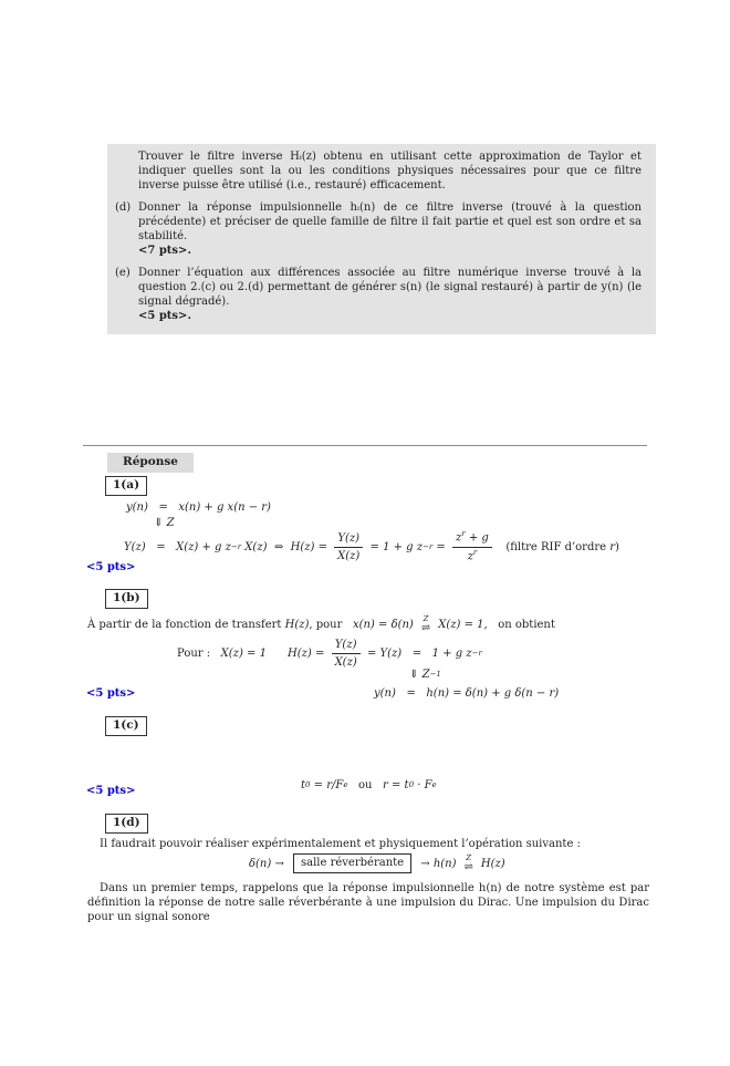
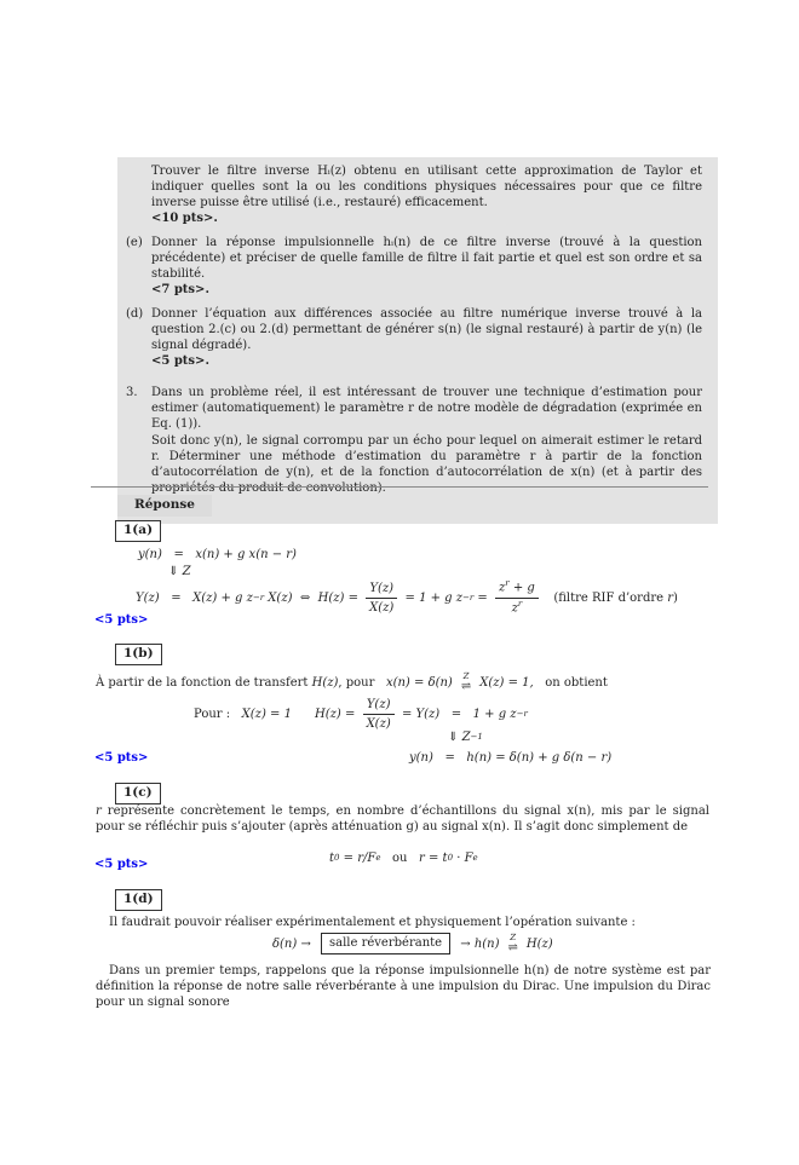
  Trouver le filtre inverse Hᵢ(z) obtenu en utilisant cette approximation de Taylor et indiquer quelles sont la ou les conditions physiques nécessaires pour que ce filtre inverse puisse être utilisé (i.e., restauré) efficacement.
+ <10 pts>.
- (d)
+ (e)
  Donner la réponse impulsionnelle hᵢ(n) de ce filtre inverse (trouvé à la question précédente) et préciser de quelle famille de filtre il fait partie et quel est son ordre et sa stabilité.
  <7 pts>.
- (e)
+ (d)
  Donner l’équation aux différences associée au filtre numérique inverse trouvé à la question 2.(c) ou 2.(d) permettant de générer s(n) (le signal restauré) à partir de y(n) (le signal dégradé).
  <5 pts>.
+ 3.
+ Dans un problème réel, il est intéressant de trouver une technique d’estimation pour estimer (automatiquement) le paramètre r de notre modèle de dégradation (exprimée en Eq. (1)).
+ Soit donc y(n), le signal corrompu par un écho pour lequel on aimerait estimer le retard r. Déterminer une méthode d’estimation du paramètre r à partir de la fonction d’autocorrélation de y(n), et de la fonction d’autocorrélation de x(n) (et à partir des propriétés du produit de convolution).
  Réponse
  1(a)
  y(n)
  =
  x(n) + g x(n − r)
  ⇓
  Z
  Y(z) = X(z) + g z
  −r
  X(z)
  ⇔
  H(z) =
  Y(z)
  X(z)
  = 1 + g z
  −r
  =
  zr + g
  zr
  (filtre RIF d’ordre
  r
  )
  <5 pts>
  1(b)
  À partir de la fonction de transfert
  H(z)
  , pour
  x(n) = δ(n)
  Z
  ⇌
  X(z) = 1,
  on obtient
  Pour :
  X(z) = 1
  H(z) =
  Y(z)
  X(z)
  = Y(z) = 1 + g z
  −r
  ⇓
  Z
  −1
  y(n)
  =
  h(n) = δ(n) + g δ(n − r)
  <5 pts>
  1(c)
+ r représente concrètement le temps, en nombre d’échantillons du signal x(n), mis par le signal pour se réfléchir puis s’ajouter (après atténuation g) au signal x(n). Il s’agit donc simplement de
  t
  0
  = r/F
  e
  ou
  r = t
  0
  ·
  F
  e
  <5 pts>
  1(d)
  Il faudrait pouvoir réaliser expérimentalement et physiquement l’opération suivante :
  δ(n) →
  salle réverbérante
  → h(n)
  Z
  ⇌
  H(z)
  Dans un premier temps, rappelons que la réponse impulsionnelle h(n) de notre système est par définition la réponse de notre salle réverbérante à une impulsion du Dirac. Une impulsion du Dirac pour un signal sonore
